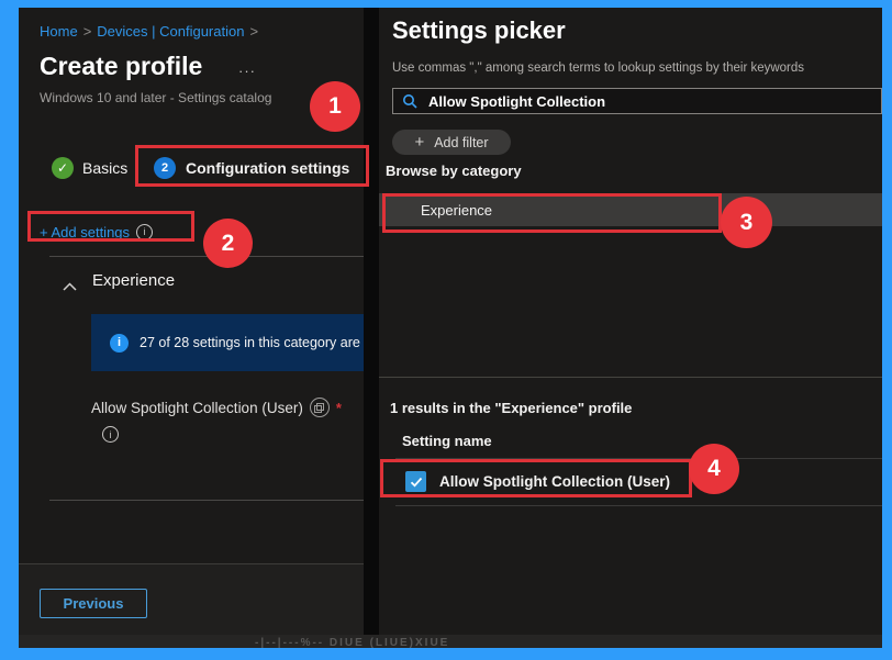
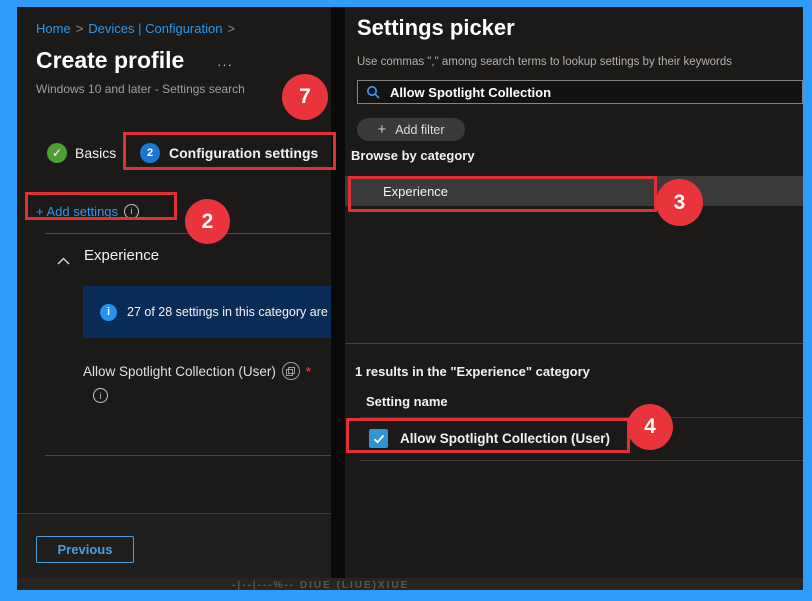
  Home > Devices | Configuration >
  Create profile
  ···
- Windows 10 and later - Settings catalog
+ Windows 10 and later - Settings search
  ✓
  Basics
  2
  Configuration settings
  + Add settings
  i
  Experience
  i
  27 of 28 settings in this category are
  Allow Spotlight Collection (User)
  *
  i
  Previous
  Settings picker
  Use commas "," among search terms to lookup settings by their keywords
  Allow Spotlight Collection
  +
  Add filter
  Browse by category
  Experience
- 1 results in the "Experience" profile
+ 1 results in the "Experience" category
  Setting name
  Allow Spotlight Collection (User)
  -|--|---%-- DIUE (LIUE)XIUE
- 1
+ 7
  2
  3
  4
